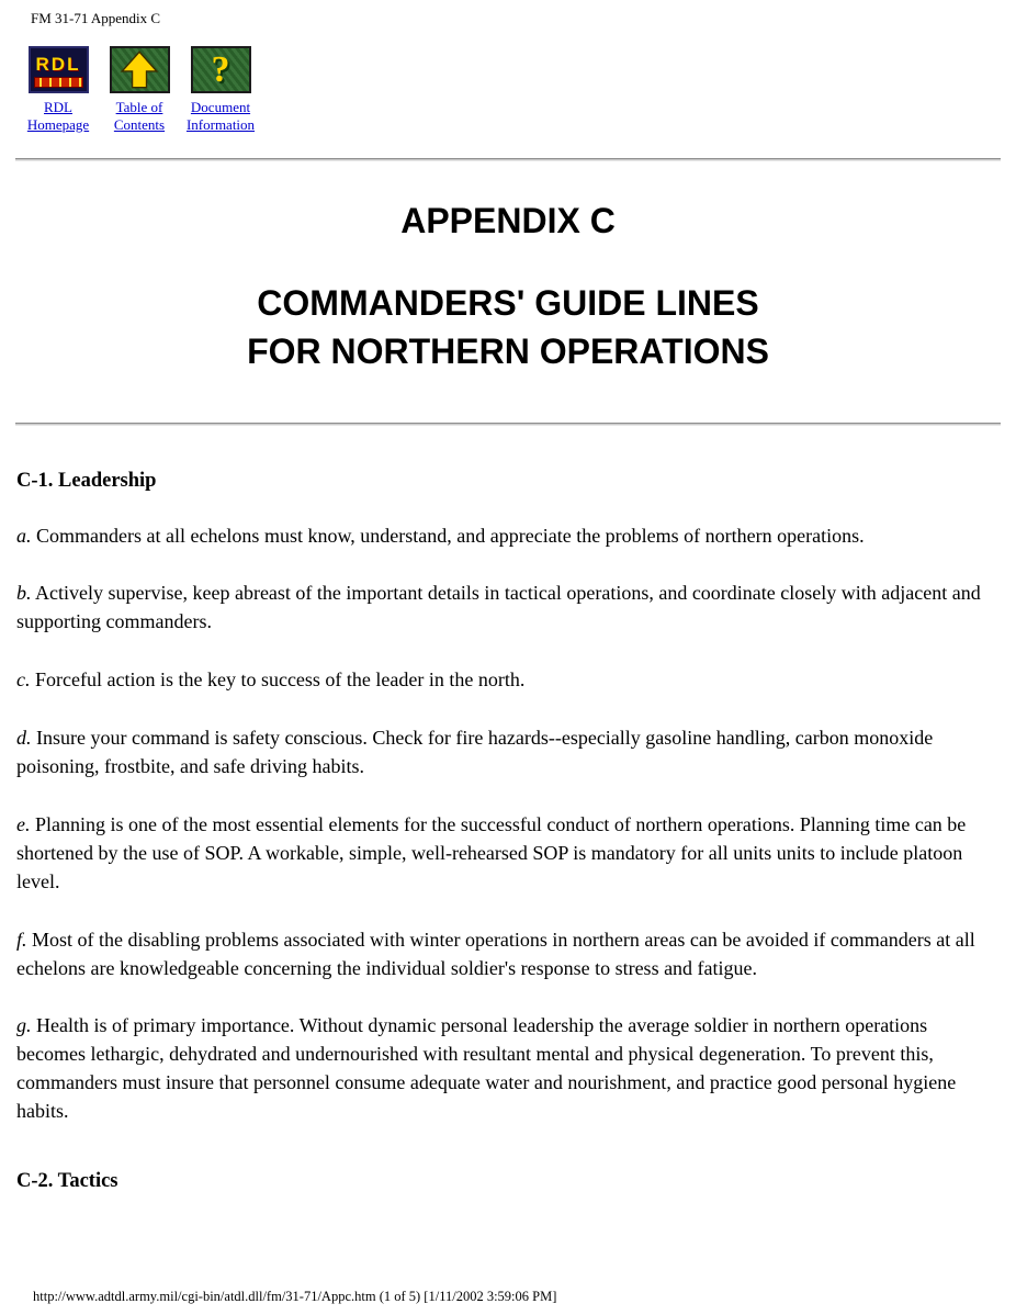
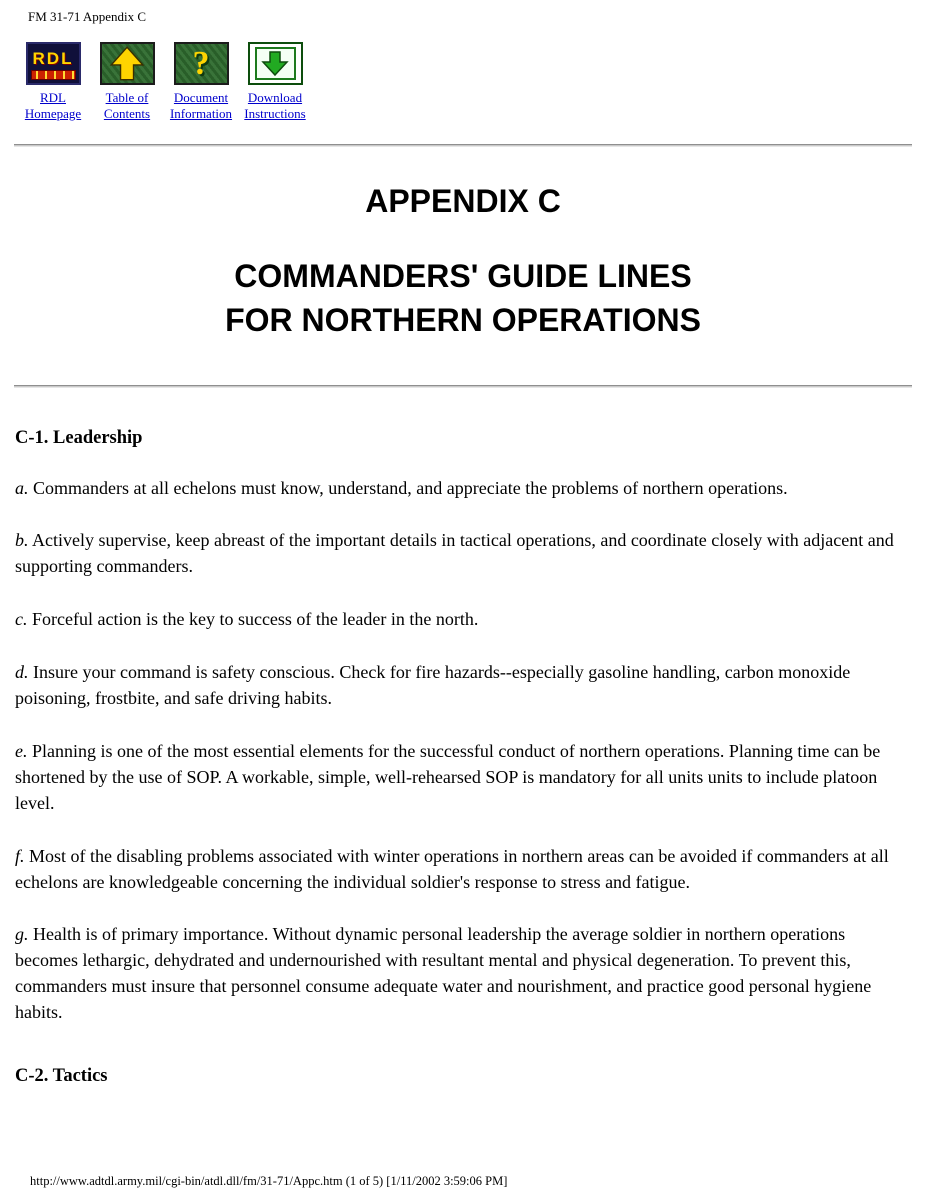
  FM 31-71 Appendix C
  RDL
  RDL
  Homepage
  Table of
  Contents
  ?
  Document
  Information
+ Download
+ Instructions
  APPENDIX C
  COMMANDERS' GUIDE LINES
  FOR NORTHERN OPERATIONS
  C-1. Leadership
  a. Commanders at all echelons must know, understand, and appreciate the problems of northern operations.
  b. Actively supervise, keep abreast of the important details in tactical operations, and coordinate closely with adjacent and supporting commanders.
  c. Forceful action is the key to success of the leader in the north.
  d. Insure your command is safety conscious. Check for fire hazards--especially gasoline handling, carbon monoxide poisoning, frostbite, and safe driving habits.
  e. Planning is one of the most essential elements for the successful conduct of northern operations. Planning time can be shortened by the use of SOP. A workable, simple, well-rehearsed SOP is mandatory for all units units to include platoon level.
  f. Most of the disabling problems associated with winter operations in northern areas can be avoided if commanders at all echelons are knowledgeable concerning the individual soldier's response to stress and fatigue.
  g. Health is of primary importance. Without dynamic personal leadership the average soldier in northern operations becomes lethargic, dehydrated and undernourished with resultant mental and physical degeneration. To prevent this, commanders must insure that personnel consume adequate water and nourishment, and practice good personal hygiene habits.
  C-2. Tactics
  http://www.adtdl.army.mil/cgi-bin/atdl.dll/fm/31-71/Appc.htm (1 of 5) [1/11/2002 3:59:06 PM]
